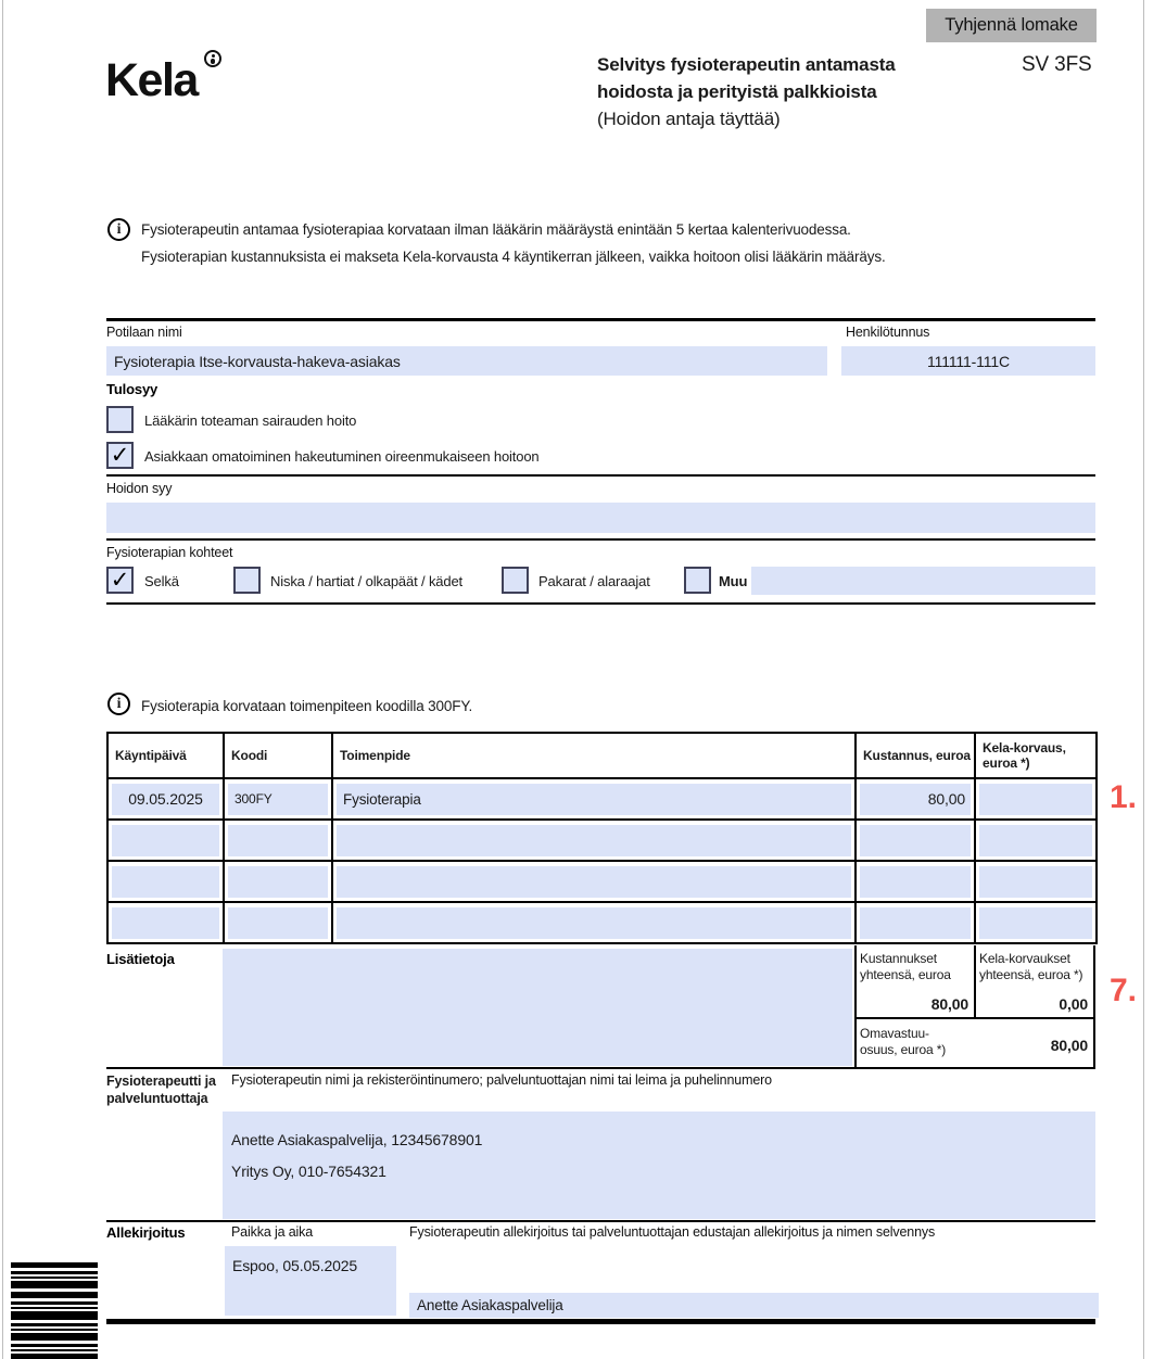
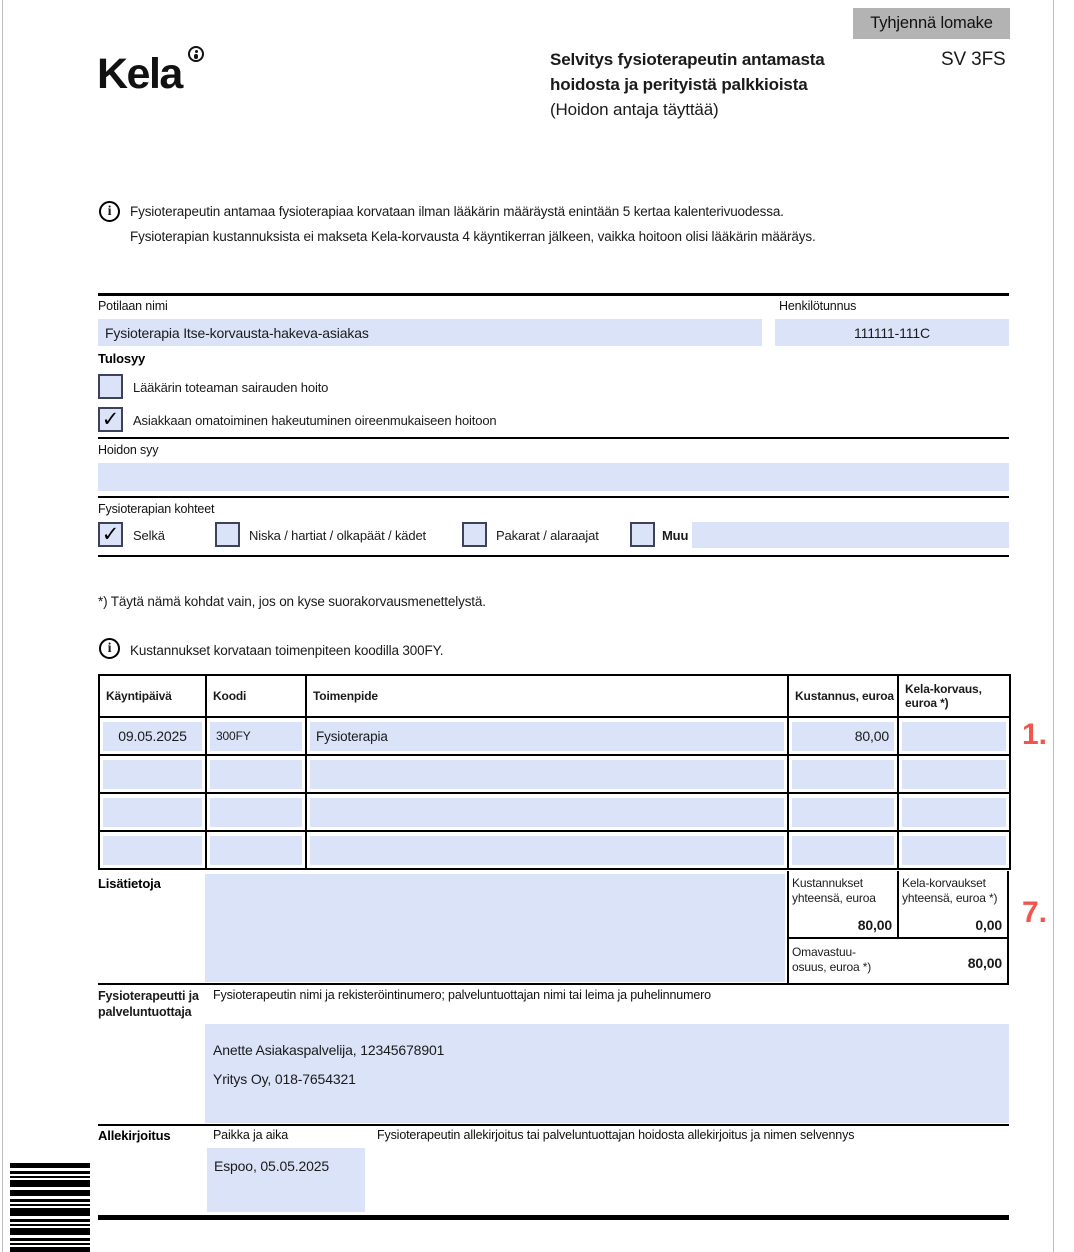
  Tyhjennä lomake
  Kela
  Selvitys fysioterapeutin antamasta
  hoidosta ja perityistä palkkioista
  (Hoidon antaja täyttää)
  SV 3FS
  i
  Fysioterapeutin antamaa fysioterapiaa korvataan ilman lääkärin määräystä enintään 5 kertaa kalenterivuodessa.
  Fysioterapian kustannuksista ei makseta Kela-korvausta 4 käyntikerran jälkeen, vaikka hoitoon olisi lääkärin määräys.
  Potilaan nimi
  Henkilötunnus
  Fysioterapia Itse-korvausta-hakeva-asiakas
  111111-111C
  Tulosyy
  Lääkärin toteaman sairauden hoito
  ✓
  Asiakkaan omatoiminen hakeutuminen oireenmukaiseen hoitoon
  Hoidon syy
  Fysioterapian kohteet
  ✓
  Selkä
  Niska / hartiat / olkapäät / kädet
  Pakarat / alaraajat
  Muu
+ *) Täytä nämä kohdat vain, jos on kyse suorakorvausmenettelystä.
  i
- Fysioterapia korvataan toimenpiteen koodilla 300FY.
+ Kustannukset korvataan toimenpiteen koodilla 300FY.
  Käyntipäivä	Koodi	Toimenpide	Kustannus, euroa	Kela-korvaus, euroa *)
  09.05.2025	300FY	Fysioterapia	80,00
  Lisätietoja
  Kustannukset yhteensä, euroa
  Kela-korvaukset yhteensä, euroa *)
  80,00
  0,00
  Omavastuu-osuus, euroa *)
  80,00
  Fysioterapeutti ja palveluntuottaja
  Fysioterapeutin nimi ja rekisteröintinumero; palveluntuottajan nimi tai leima ja puhelinnumero
  Anette Asiakaspalvelija, 12345678901
- Yritys Oy, 010-7654321
+ Yritys Oy, 018-7654321
  Allekirjoitus
  Paikka ja aika
- Fysioterapeutin allekirjoitus tai palveluntuottajan edustajan allekirjoitus ja nimen selvennys
+ Fysioterapeutin allekirjoitus tai palveluntuottajan hoidosta allekirjoitus ja nimen selvennys
  Espoo, 05.05.2025
- Anette Asiakaspalvelija
  1.
  7.
